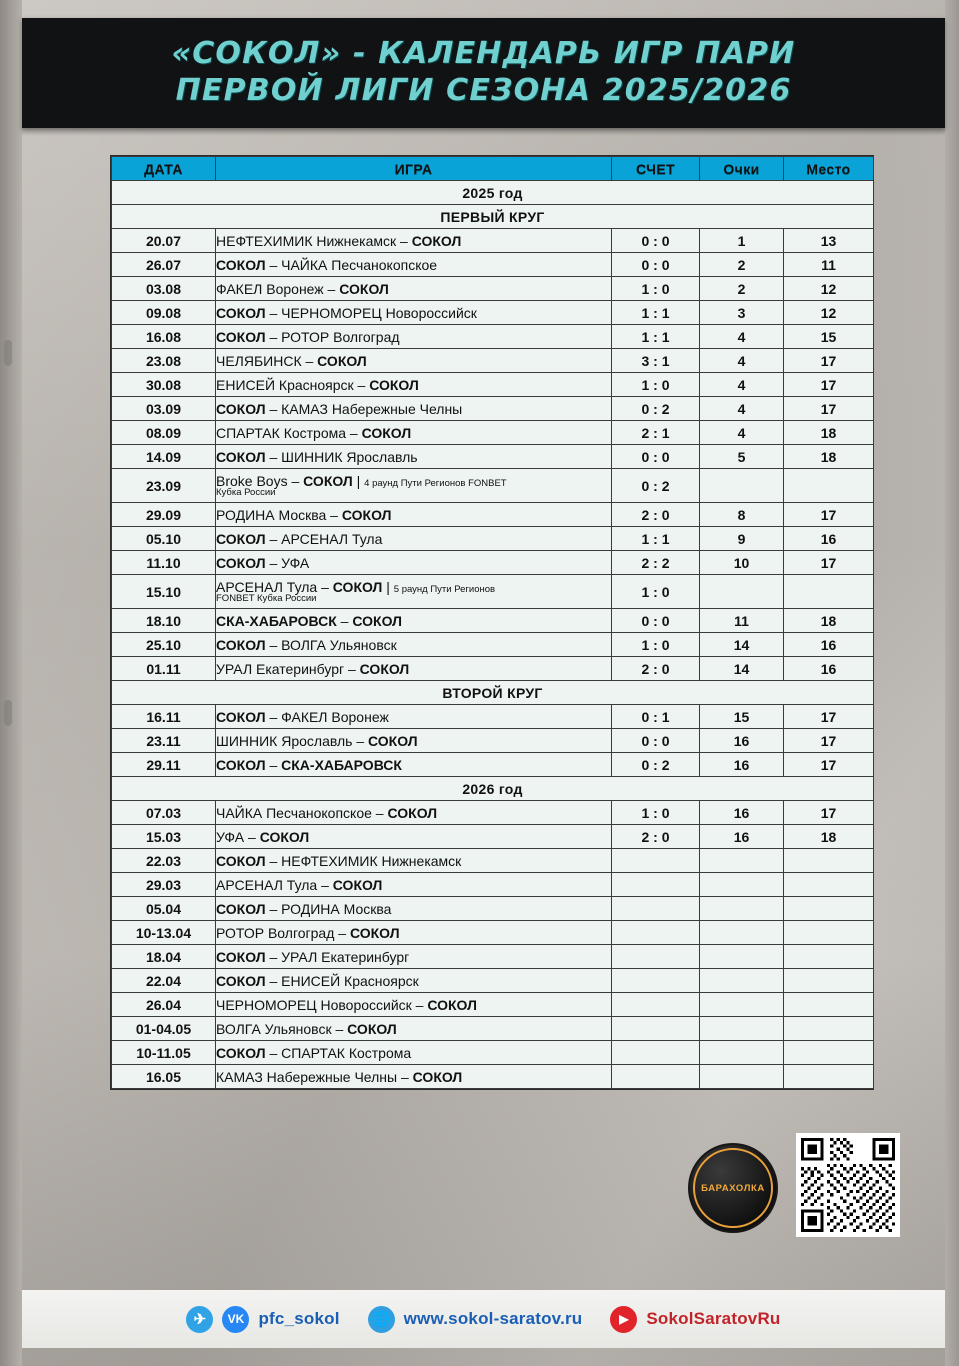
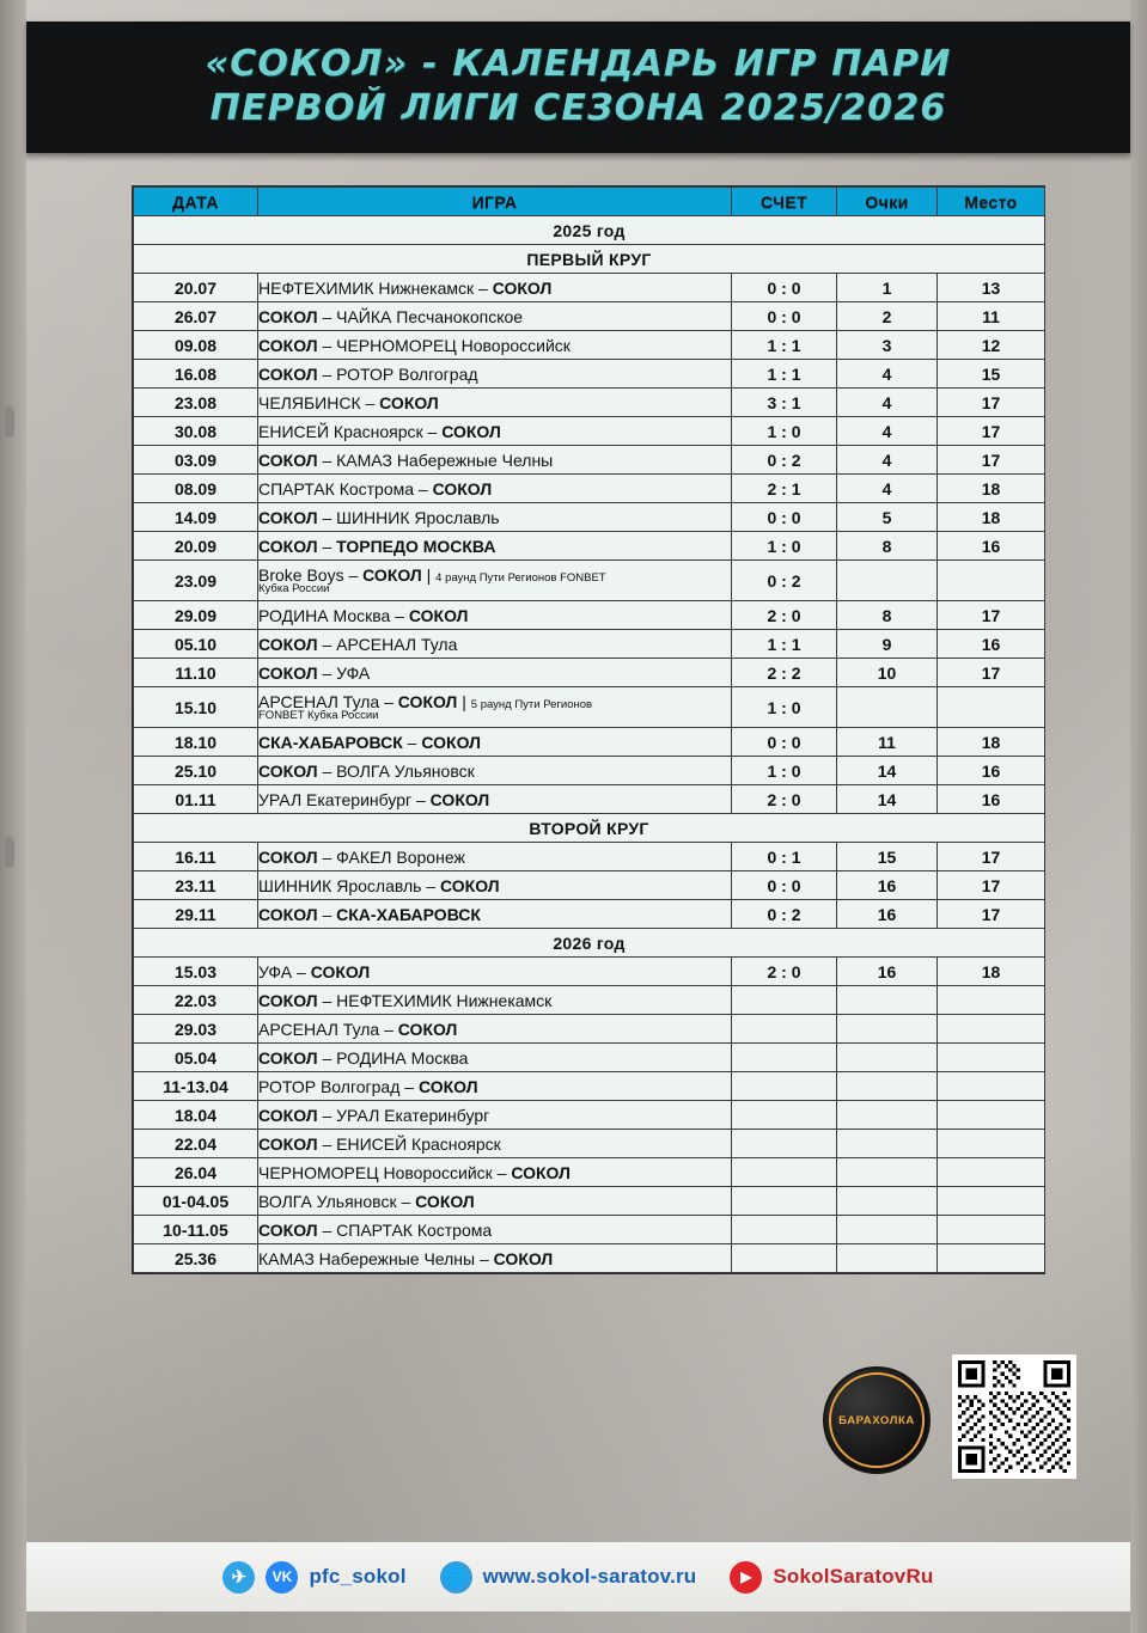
  «СОКОЛ» - КАЛЕНДАРЬ ИГР ПАРИ
  ПЕРВОЙ ЛИГИ СЕЗОНА 2025/2026
  ДАТА	ИГРА	СЧЕТ	Очки	Место
  2025 год
  ПЕРВЫЙ КРУГ
  20.07	НЕФТЕХИМИК Нижнекамск – СОКОЛ	0 : 0	1	13
  26.07	СОКОЛ – ЧАЙКА Песчанокопское	0 : 0	2	11
- 03.08	ФАКЕЛ Воронеж – СОКОЛ	1 : 0	2	12
  09.08	СОКОЛ – ЧЕРНОМОРЕЦ Новороссийск	1 : 1	3	12
  16.08	СОКОЛ – РОТОР Волгоград	1 : 1	4	15
  23.08	ЧЕЛЯБИНСК – СОКОЛ	3 : 1	4	17
  30.08	ЕНИСЕЙ Красноярск – СОКОЛ	1 : 0	4	17
  03.09	СОКОЛ – КАМАЗ Набережные Челны	0 : 2	4	17
  08.09	СПАРТАК Кострома – СОКОЛ	2 : 1	4	18
  14.09	СОКОЛ – ШИННИК Ярославль	0 : 0	5	18
+ 20.09	СОКОЛ – ТОРПЕДО МОСКВА	1 : 0	8	16
  23.09	Broke Boys – СОКОЛ | 4 раунд Пути Регионов FONBETКубка России	0 : 2
  29.09	РОДИНА Москва – СОКОЛ	2 : 0	8	17
  05.10	СОКОЛ – АРСЕНАЛ Тула	1 : 1	9	16
  11.10	СОКОЛ – УФА	2 : 2	10	17
  15.10	АРСЕНАЛ Тула – СОКОЛ | 5 раунд Пути РегионовFONBET Кубка России	1 : 0
  18.10	СКА-ХАБАРОВСК – СОКОЛ	0 : 0	11	18
  25.10	СОКОЛ – ВОЛГА Ульяновск	1 : 0	14	16
  01.11	УРАЛ Екатеринбург – СОКОЛ	2 : 0	14	16
  ВТОРОЙ КРУГ
  16.11	СОКОЛ – ФАКЕЛ Воронеж	0 : 1	15	17
  23.11	ШИННИК Ярославль – СОКОЛ	0 : 0	16	17
  29.11	СОКОЛ – СКА-ХАБАРОВСК	0 : 2	16	17
  2026 год
- 07.03	ЧАЙКА Песчанокопское – СОКОЛ	1 : 0	16	17
  15.03	УФА – СОКОЛ	2 : 0	16	18
  22.03	СОКОЛ – НЕФТЕХИМИК Нижнекамск
  29.03	АРСЕНАЛ Тула – СОКОЛ
  05.04	СОКОЛ – РОДИНА Москва
- 10-13.04	РОТОР Волгоград – СОКОЛ
+ 11-13.04	РОТОР Волгоград – СОКОЛ
  18.04	СОКОЛ – УРАЛ Екатеринбург
  22.04	СОКОЛ – ЕНИСЕЙ Красноярск
  26.04	ЧЕРНОМОРЕЦ Новороссийск – СОКОЛ
  01-04.05	ВОЛГА Ульяновск – СОКОЛ
  10-11.05	СОКОЛ – СПАРТАК Кострома
- 16.05	КАМАЗ Набережные Челны – СОКОЛ
+ 25.36	КАМАЗ Набережные Челны – СОКОЛ
  БАРАХОЛКА
  ✈
  VK
  pfc_sokol
  🌐
  www.sokol-saratov.ru
  ▶
  SokolSaratovRu
